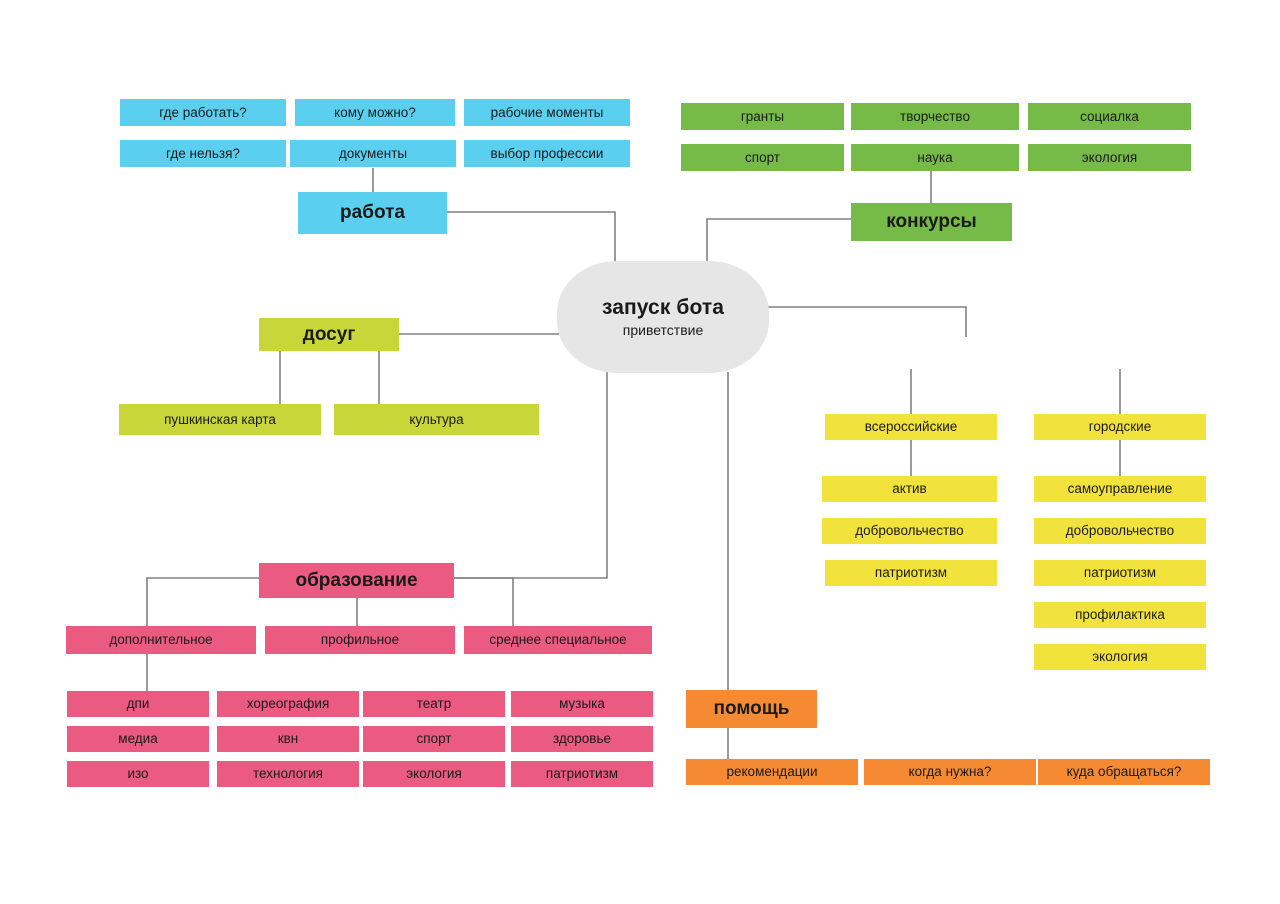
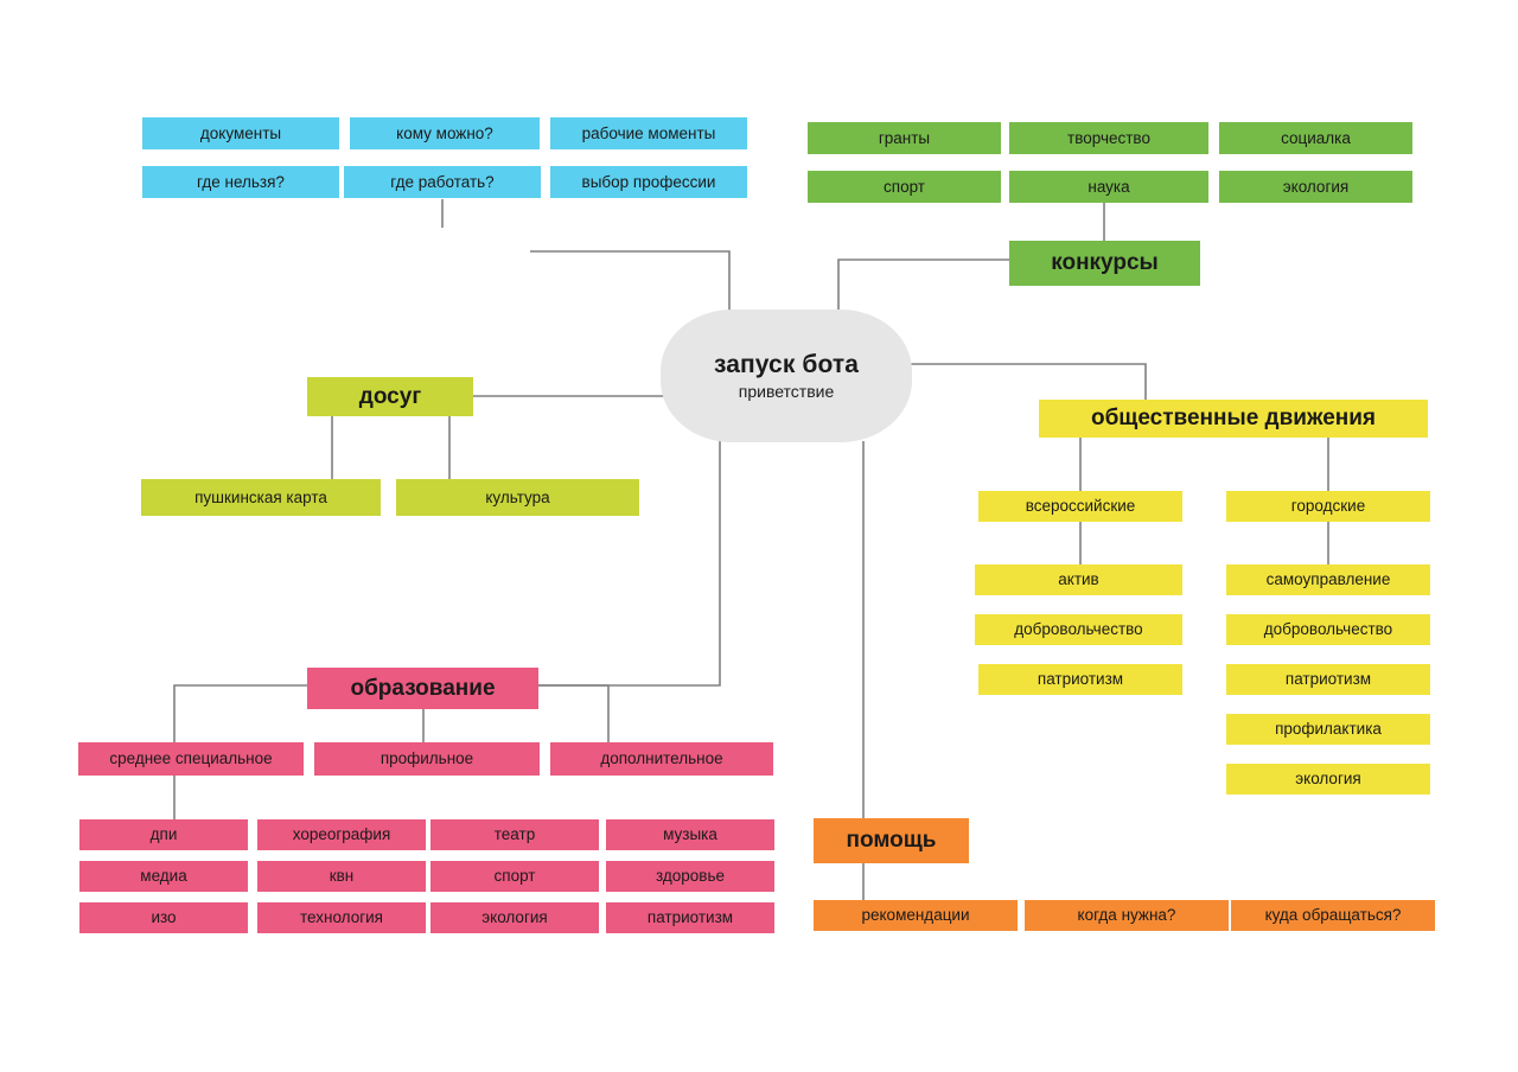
- где работать?
+ документы
  кому можно?
  рабочие моменты
  где нельзя?
- документы
+ где работать?
  выбор профессии
- работа
  гранты
  творчество
  социалка
  спорт
  наука
  экология
  конкурсы
  запуск бота
  приветствие
  досуг
  пушкинская карта
  культура
+ общественные движения
  всероссийские
  актив
  добровольчество
  патриотизм
  городские
  самоуправление
  добровольчество
  патриотизм
  профилактика
  экология
  образование
- дополнительное
+ среднее специальное
  профильное
- среднее специальное
+ дополнительное
  дпи
  хореография
  театр
  музыка
  медиа
  квн
  спорт
  здоровье
  изо
  технология
  экология
  патриотизм
  помощь
  рекомендации
  когда нужна?
  куда обращаться?
